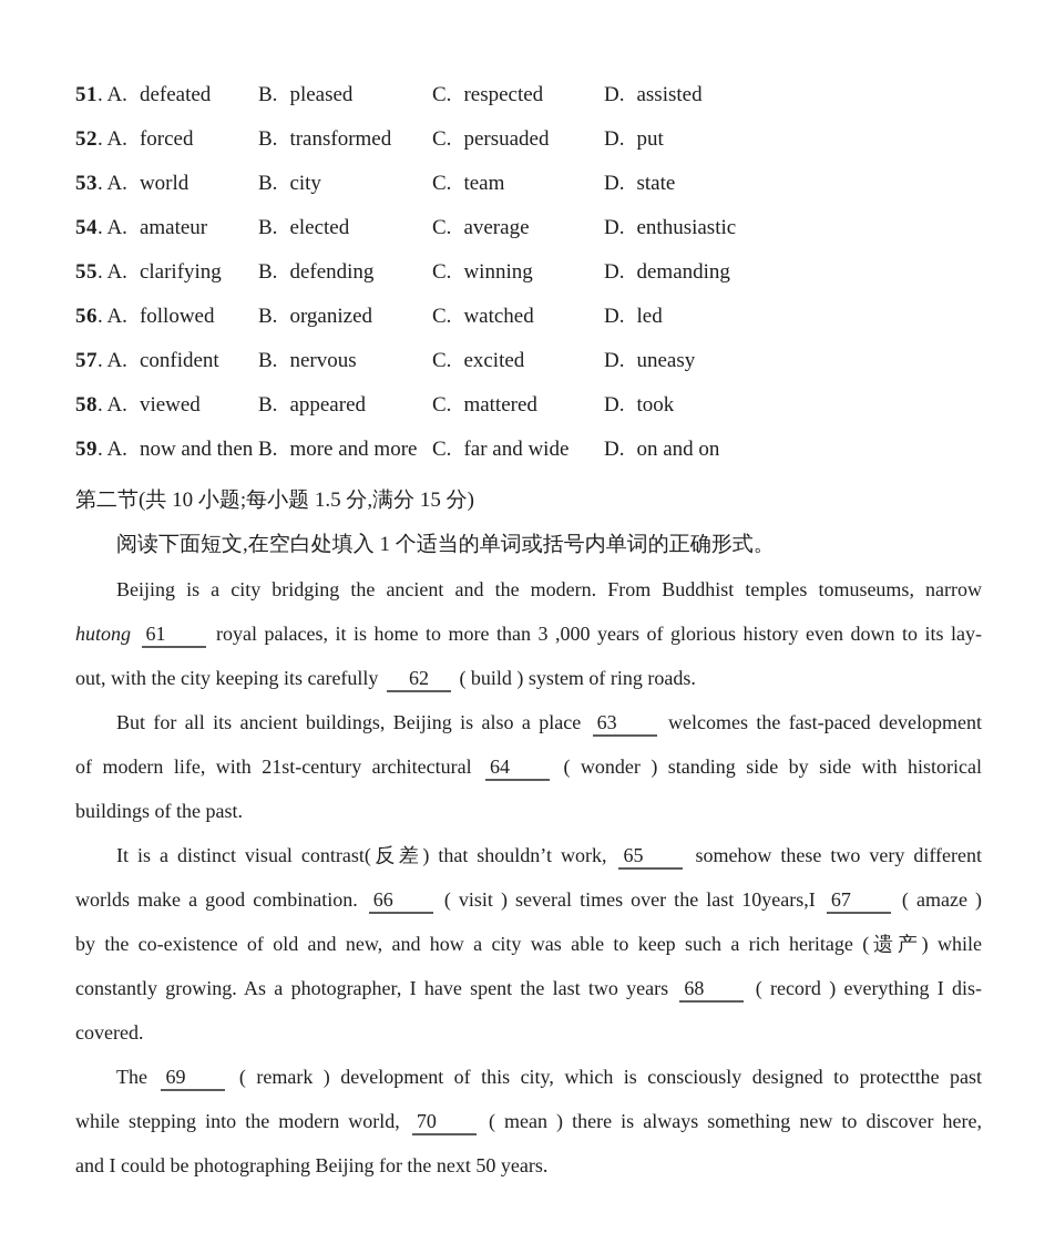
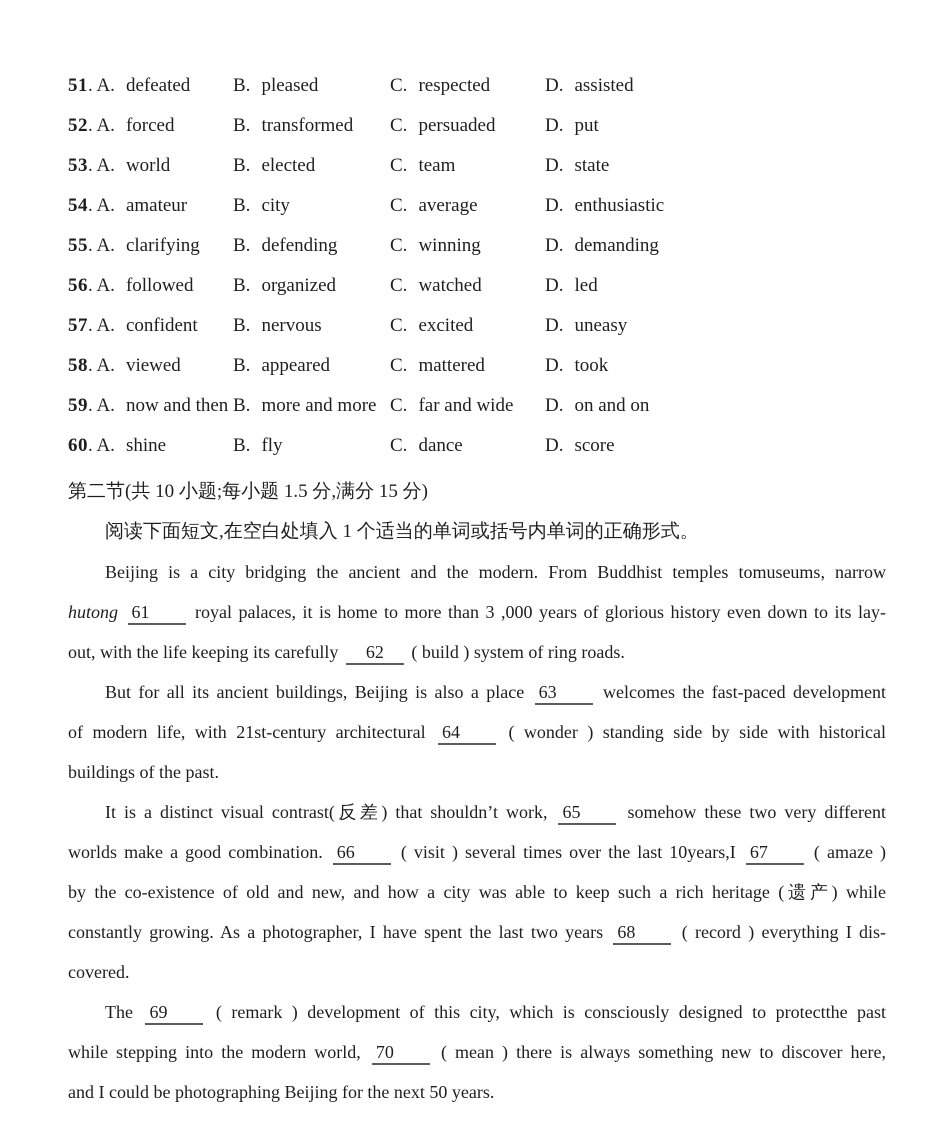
  51. A. defeated
  B. pleased
  C. respected
  D. assisted
  52. A. forced
  B. transformed
  C. persuaded
  D. put
  53. A. world
- B. city
+ B. elected
  C. team
  D. state
  54. A. amateur
- B. elected
+ B. city
  C. average
  D. enthusiastic
  55. A. clarifying
  B. defending
  C. winning
  D. demanding
  56. A. followed
  B. organized
  C. watched
  D. led
  57. A. confident
  B. nervous
  C. excited
  D. uneasy
  58. A. viewed
  B. appeared
  C. mattered
  D. took
  59. A. now and then
  B. more and more
  C. far and wide
  D. on and on
+ 60. A. shine
+ B. fly
+ C. dance
+ D. score
  第二节(共 10 小题;每小题 1.5 分,满分 15 分)
  阅读下面短文,在空白处填入 1 个适当的单词或括号内单词的正确形式。
  Beijing is a city bridging the ancient and the modern. From Buddhist temples tomuseums, narrow
  hutong 61 royal palaces, it is home to more than 3 ,000 years of glorious history even down to its lay-
- out, with the city keeping its carefully 62 ( build ) system of ring roads.
+ out, with the life keeping its carefully 62 ( build ) system of ring roads.
  But for all its ancient buildings, Beijing is also a place 63 welcomes the fast-paced development
  of modern life, with 21st-century architectural 64 ( wonder ) standing side by side with historical
  buildings of the past.
  It is a distinct visual contrast(反差) that shouldn’t work, 65 somehow these two very different
  worlds make a good combination. 66 ( visit ) several times over the last 10years,I 67 ( amaze )
  by the co-existence of old and new, and how a city was able to keep such a rich heritage (遗产) while
  constantly growing. As a photographer, I have spent the last two years 68 ( record ) everything I dis-
  covered.
  The 69 ( remark ) development of this city, which is consciously designed to protectthe past
  while stepping into the modern world, 70 ( mean ) there is always something new to discover here,
  and I could be photographing Beijing for the next 50 years.
